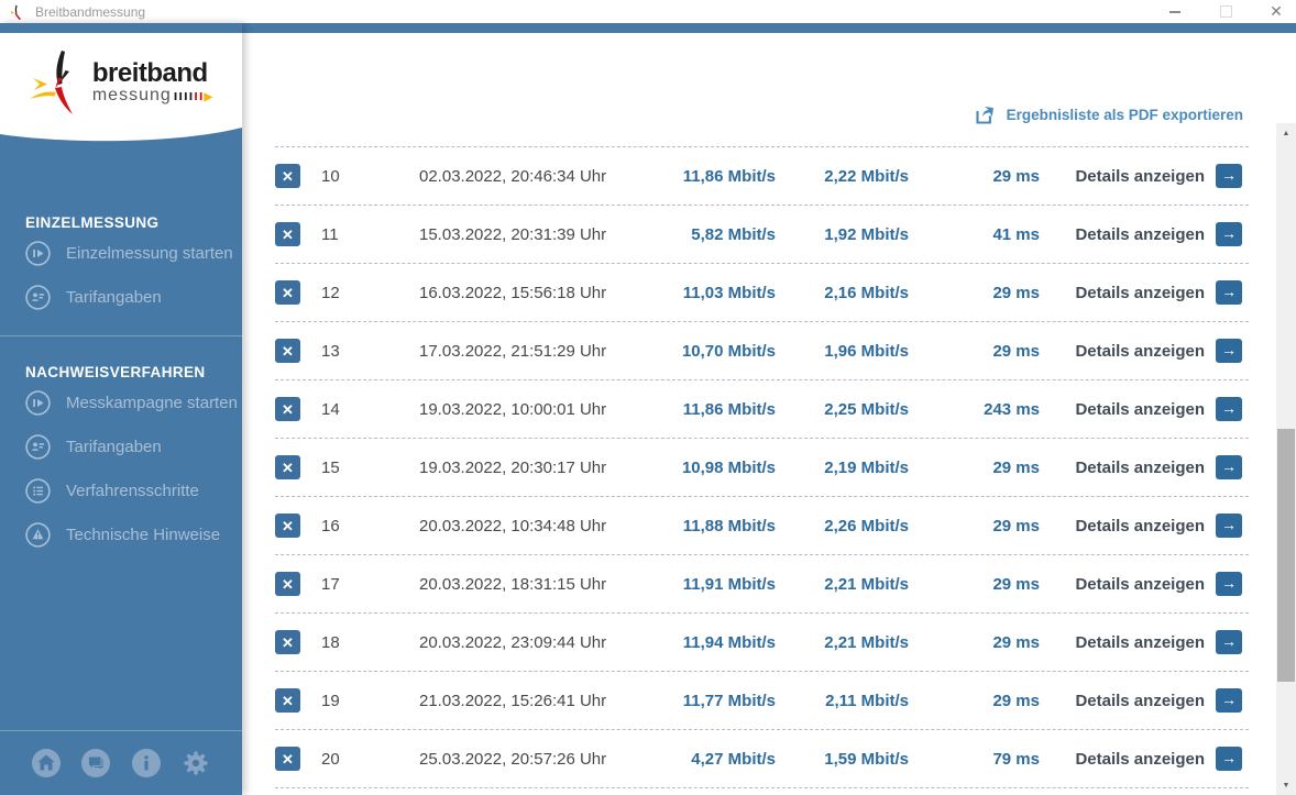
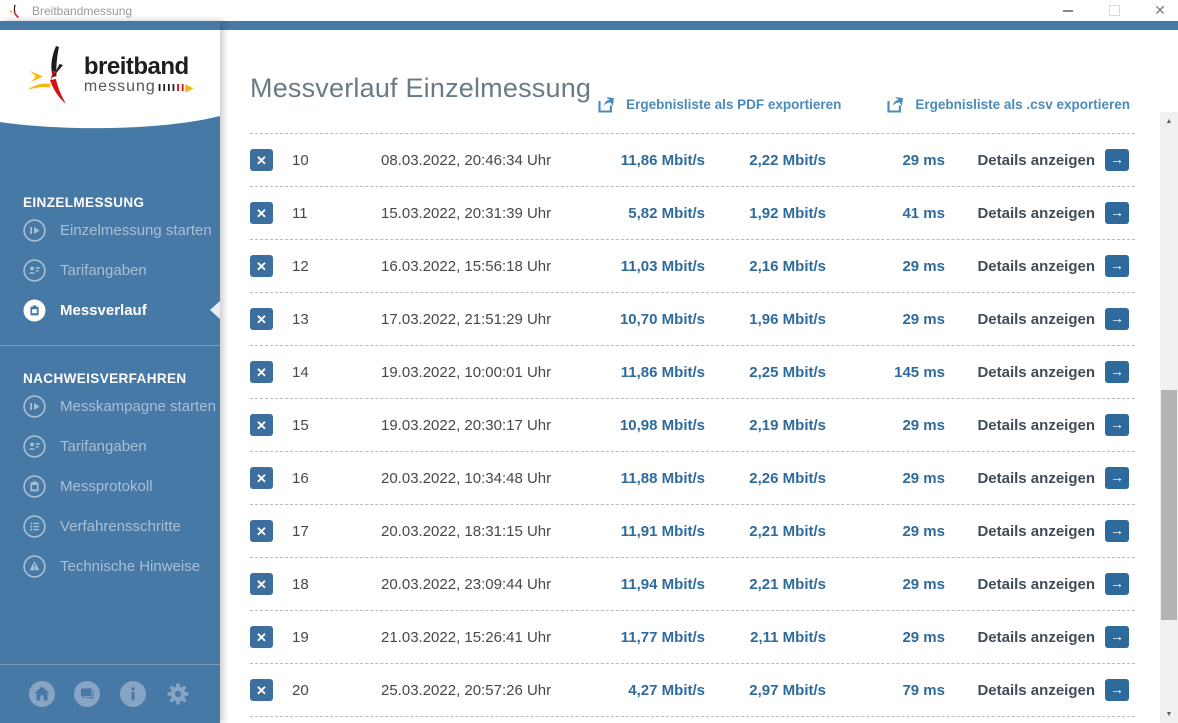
  Breitbandmessung
  ✕
  breitband
  messung
  ıııııı▶
  EINZELMESSUNG
  Einzelmessung starten
  Tarifangaben
+ Messverlauf
  NACHWEISVERFAHREN
  Messkampagne starten
  Tarifangaben
+ Messprotokoll
  Verfahrensschritte
  Technische Hinweise
+ Messverlauf Einzelmessung
  Ergebnisliste als PDF exportieren
+ Ergebnisliste als .csv exportieren
  ✕
  10
- 02.03.2022, 20:46:34 Uhr
+ 08.03.2022, 20:46:34 Uhr
  11,86 Mbit/s
  2,22 Mbit/s
  29 ms
  Details anzeigen
  →
  ✕
  11
  15.03.2022, 20:31:39 Uhr
  5,82 Mbit/s
  1,92 Mbit/s
  41 ms
  Details anzeigen
  →
  ✕
  12
  16.03.2022, 15:56:18 Uhr
  11,03 Mbit/s
  2,16 Mbit/s
  29 ms
  Details anzeigen
  →
  ✕
  13
  17.03.2022, 21:51:29 Uhr
  10,70 Mbit/s
  1,96 Mbit/s
  29 ms
  Details anzeigen
  →
  ✕
  14
  19.03.2022, 10:00:01 Uhr
  11,86 Mbit/s
  2,25 Mbit/s
- 243 ms
+ 145 ms
  Details anzeigen
  →
  ✕
  15
  19.03.2022, 20:30:17 Uhr
  10,98 Mbit/s
  2,19 Mbit/s
  29 ms
  Details anzeigen
  →
  ✕
  16
  20.03.2022, 10:34:48 Uhr
  11,88 Mbit/s
  2,26 Mbit/s
  29 ms
  Details anzeigen
  →
  ✕
  17
  20.03.2022, 18:31:15 Uhr
  11,91 Mbit/s
  2,21 Mbit/s
  29 ms
  Details anzeigen
  →
  ✕
  18
  20.03.2022, 23:09:44 Uhr
  11,94 Mbit/s
  2,21 Mbit/s
  29 ms
  Details anzeigen
  →
  ✕
  19
  21.03.2022, 15:26:41 Uhr
  11,77 Mbit/s
  2,11 Mbit/s
  29 ms
  Details anzeigen
  →
  ✕
  20
  25.03.2022, 20:57:26 Uhr
  4,27 Mbit/s
- 1,59 Mbit/s
+ 2,97 Mbit/s
  79 ms
  Details anzeigen
  →
